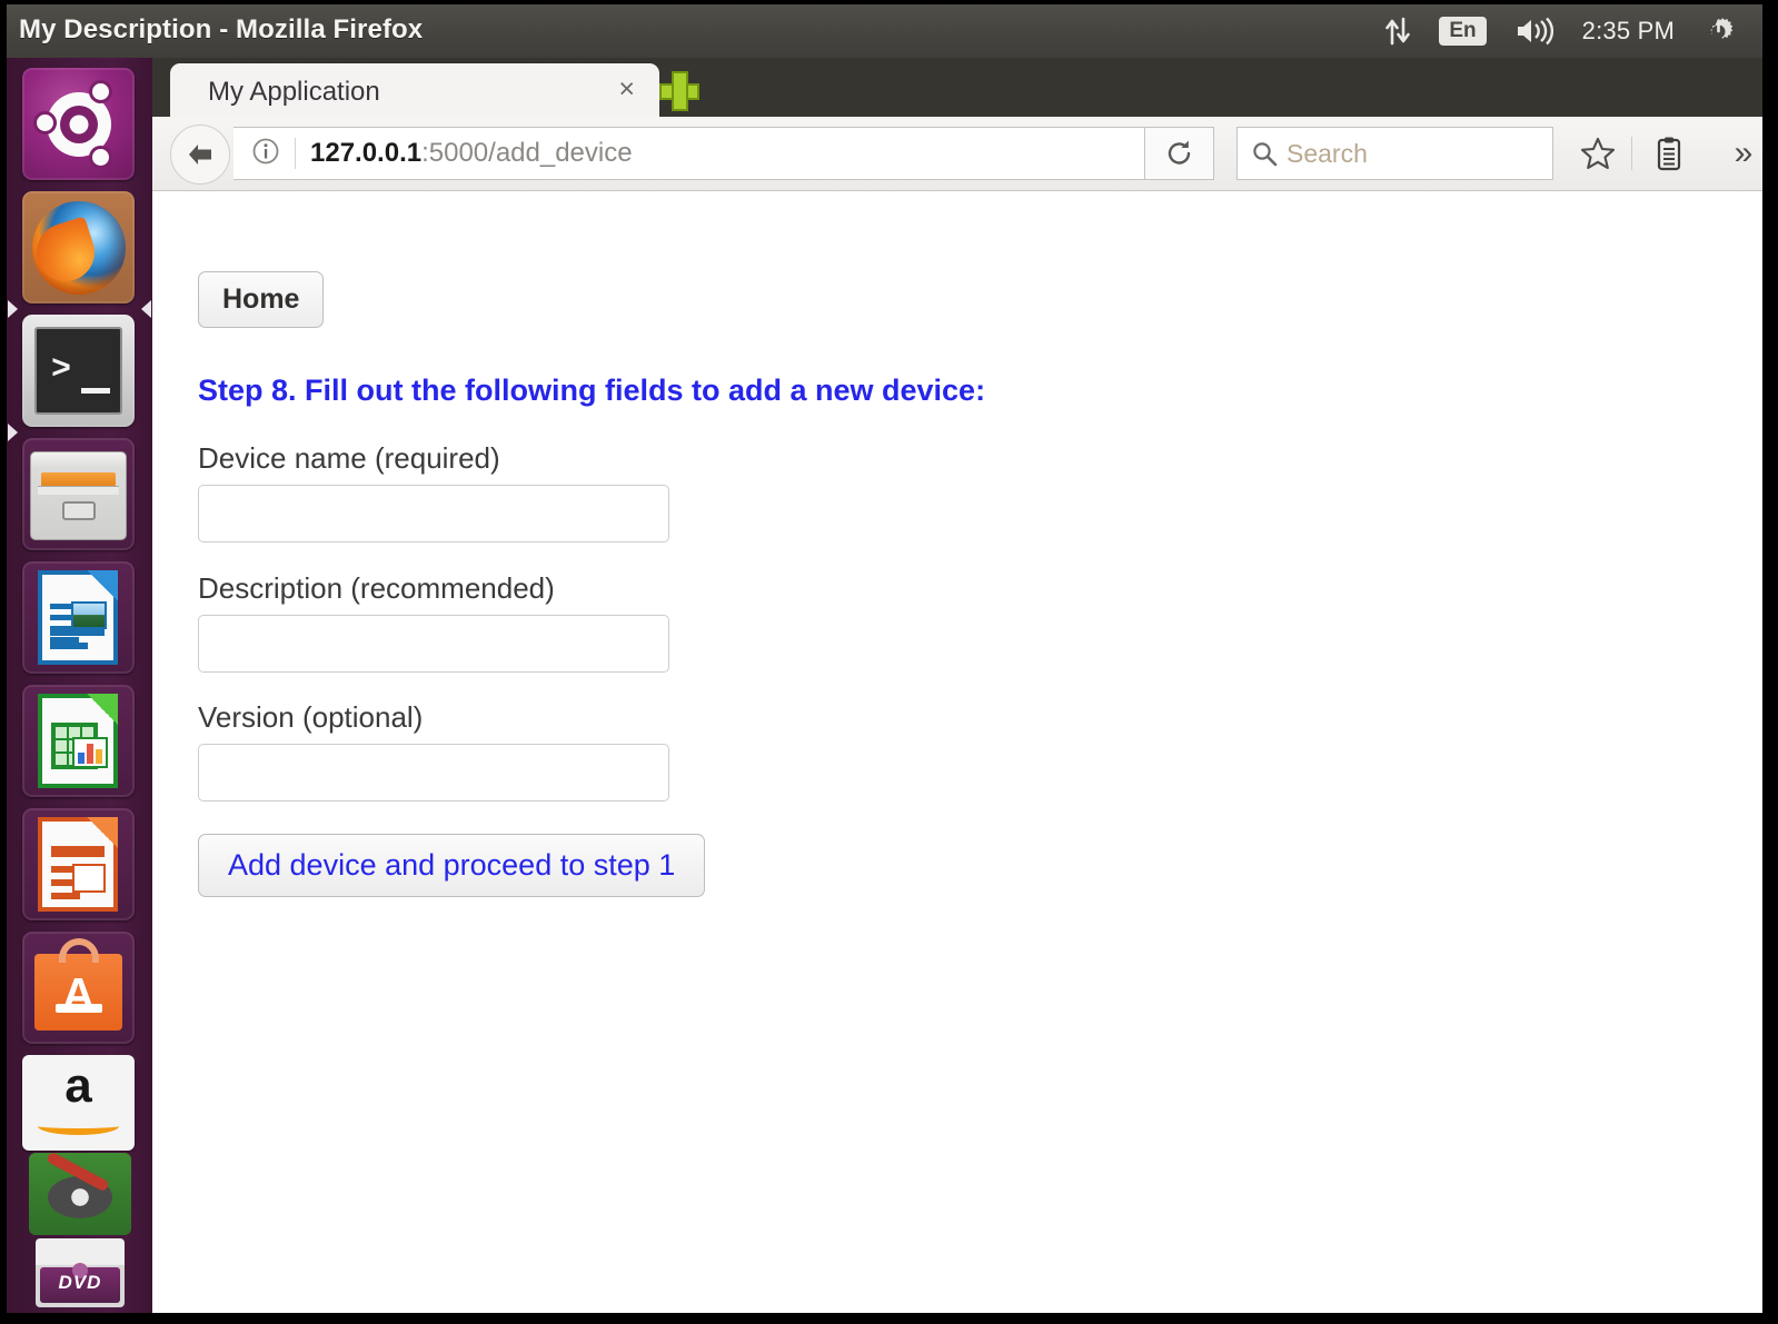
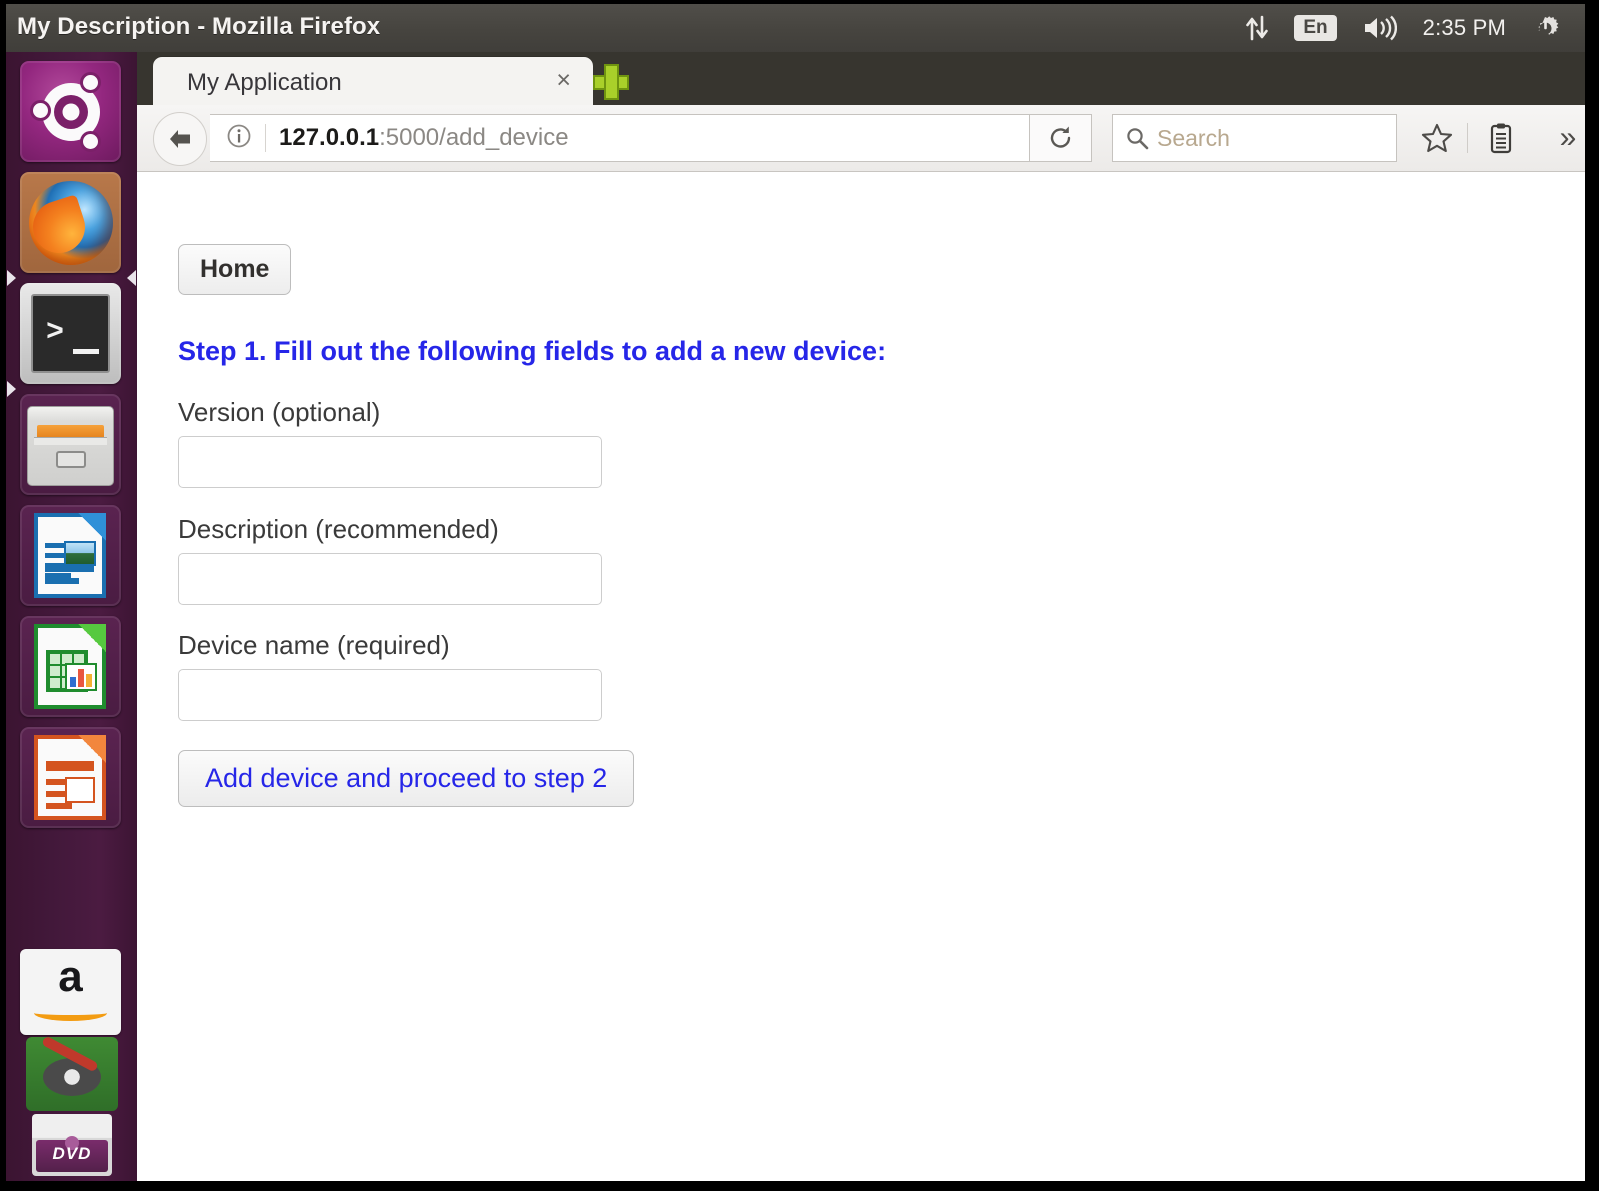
  My Description - Mozilla Firefox
  En
  2:35 PM
  >
- A
  a
  DVD
  My Application
  ×
  127.0.0.1:5000/add_device
  Search
  »
  Home
- Step 8. Fill out the following fields to add a new device:
+ Step 1. Fill out the following fields to add a new device:
- Device name (required)
+ Version (optional)
  Description (recommended)
- Version (optional)
+ Device name (required)
- Add device and proceed to step 1
+ Add device and proceed to step 2
